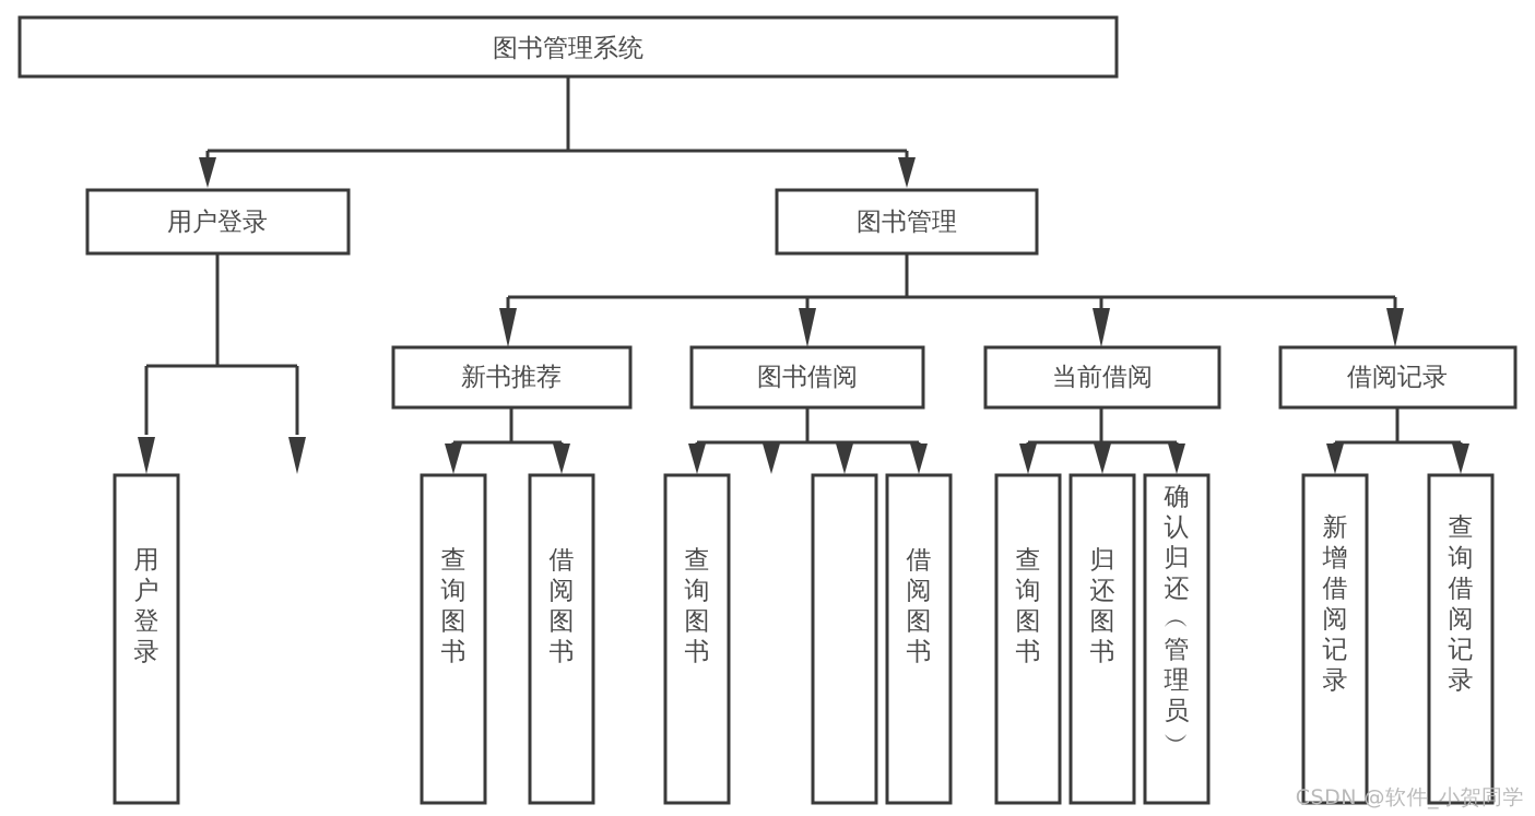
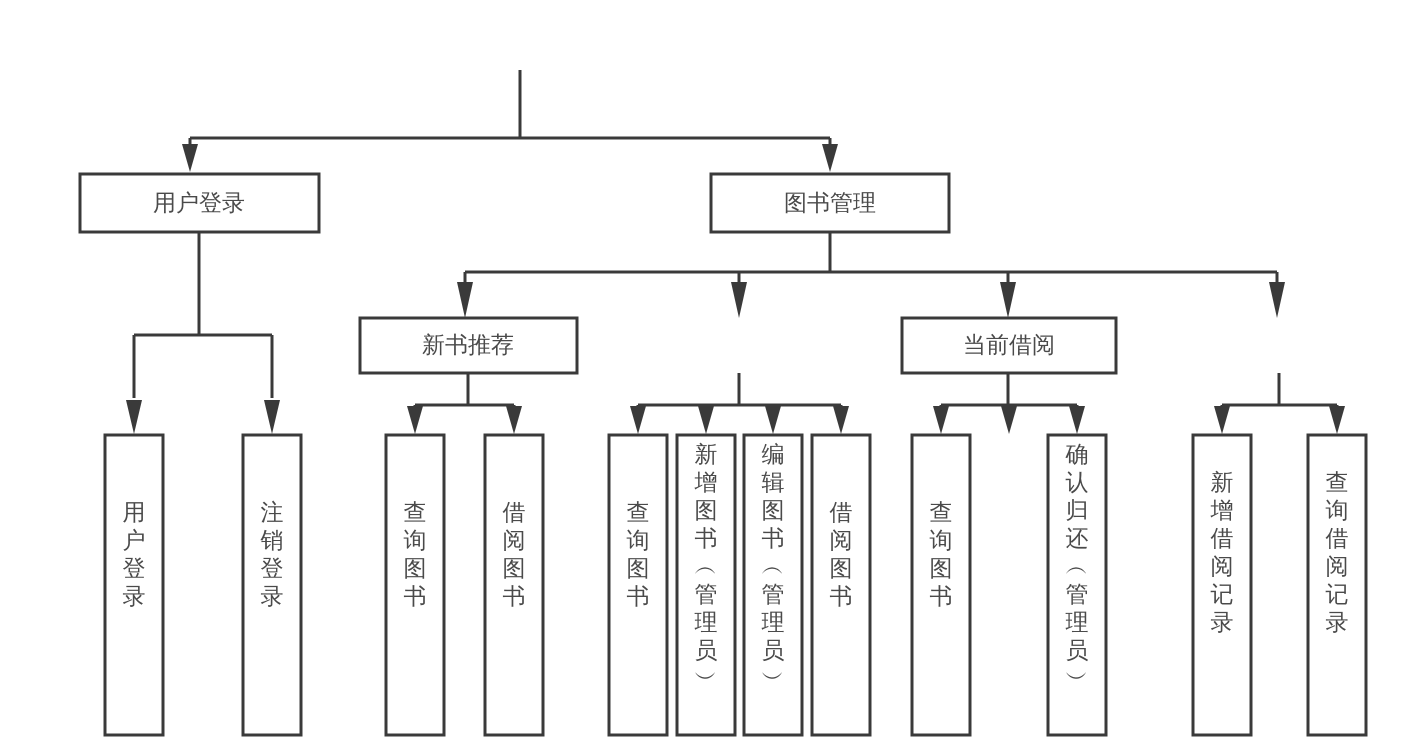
- 图书管理系统
  用户登录
  图书管理
  新书推荐
- 图书借阅
  当前借阅
- 借阅记录
  用户登录
+ 注销登录
  查询图书
  借阅图书
  查询图书
+ 新增图书 ︵ 管理员 ︶
+ 编辑图书 ︵ 管理员 ︶
  借阅图书
  查询图书
- 归还图书
  确认归还 ︵ 管理员 ︶
  新增借阅记录
  查询借阅记录
- CSDN @软件_小贺同学
